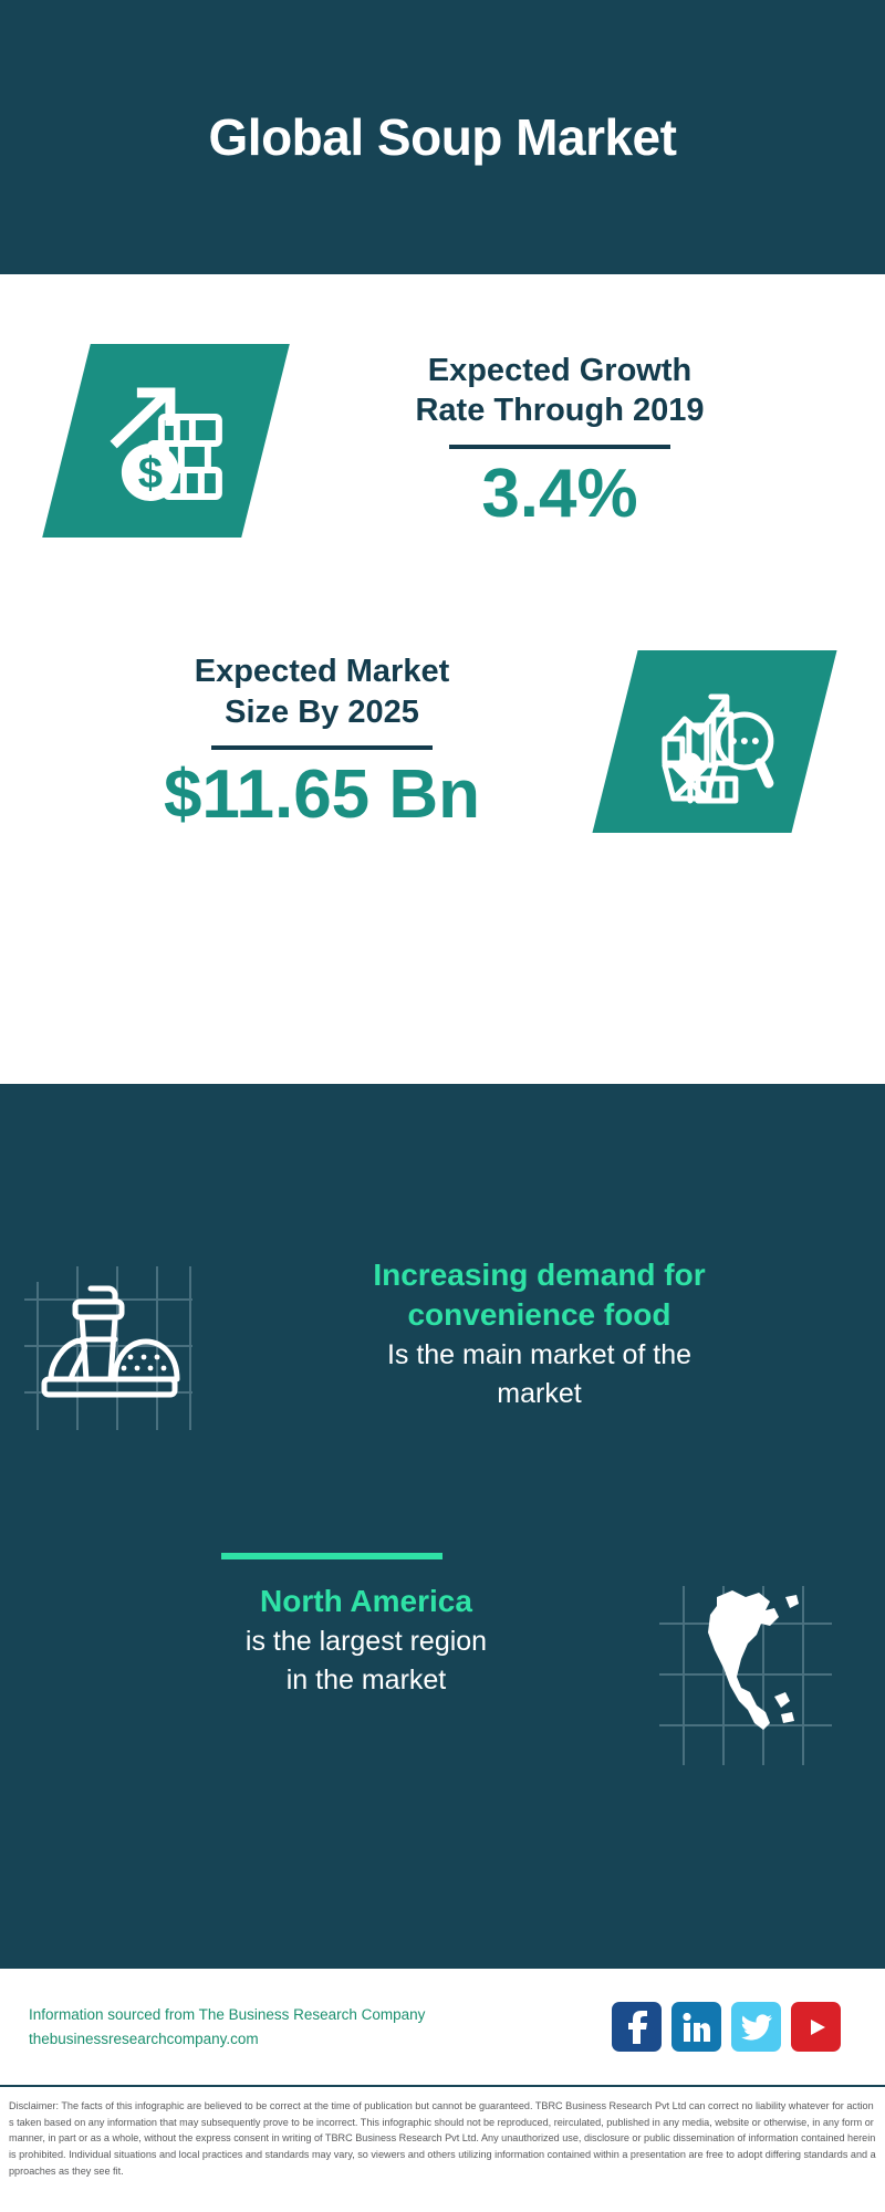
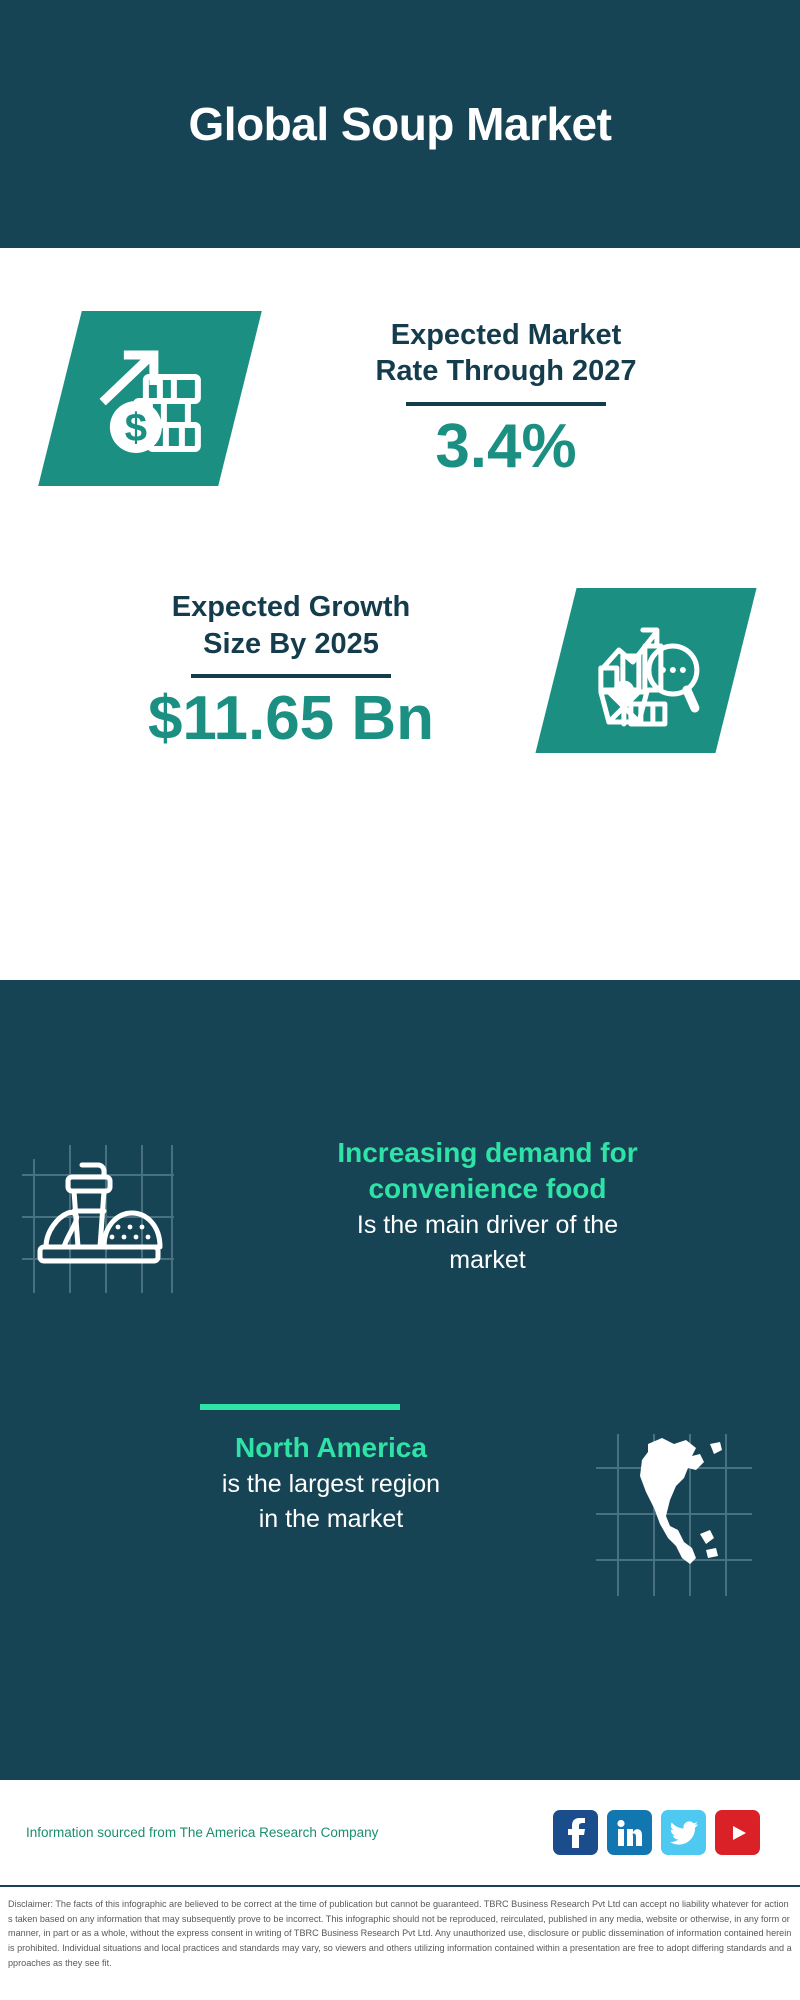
  Global Soup Market
- Expected Growth
+ Expected Market
- Rate Through 2019
+ Rate Through 2027
  3.4%
- Expected Market
+ Expected Growth
  Size By 2025
  $11.65 Bn
  Increasing demand for
  convenience food
- Is the main market of the
+ Is the main driver of the
  market
  North America
  is the largest region
  in the market
- Information sourced from The Business Research Company
+ Information sourced from The America Research Company
- thebusinessresearchcompany.com
- Disclaimer: The facts of this infographic are believed to be correct at the time of publication but cannot be guaranteed. TBRC Business Research Pvt Ltd can correct no liability whatever for actions taken based on any information that may subsequently prove to be incorrect. This infographic should not be reproduced, reirculated, published in any media, website or otherwise, in any form or manner, in part or as a whole, without the express consent in writing of TBRC Business Research Pvt Ltd. Any unauthorized use, disclosure or public dissemination of information contained herein is prohibited. Individual situations and local practices and standards may vary, so viewers and others utilizing information contained within a presentation are free to adopt differing standards and approaches as they see fit.
+ Disclaimer: The facts of this infographic are believed to be correct at the time of publication but cannot be guaranteed. TBRC Business Research Pvt Ltd can accept no liability whatever for actions taken based on any information that may subsequently prove to be incorrect. This infographic should not be reproduced, reirculated, published in any media, website or otherwise, in any form or manner, in part or as a whole, without the express consent in writing of TBRC Business Research Pvt Ltd. Any unauthorized use, disclosure or public dissemination of information contained herein is prohibited. Individual situations and local practices and standards may vary, so viewers and others utilizing information contained within a presentation are free to adopt differing standards and approaches as they see fit.
